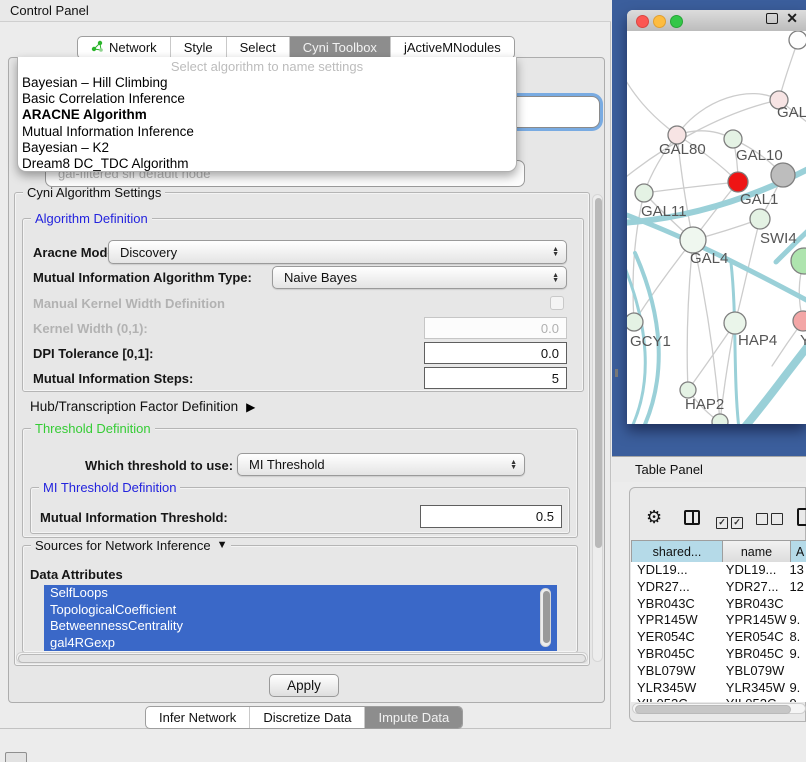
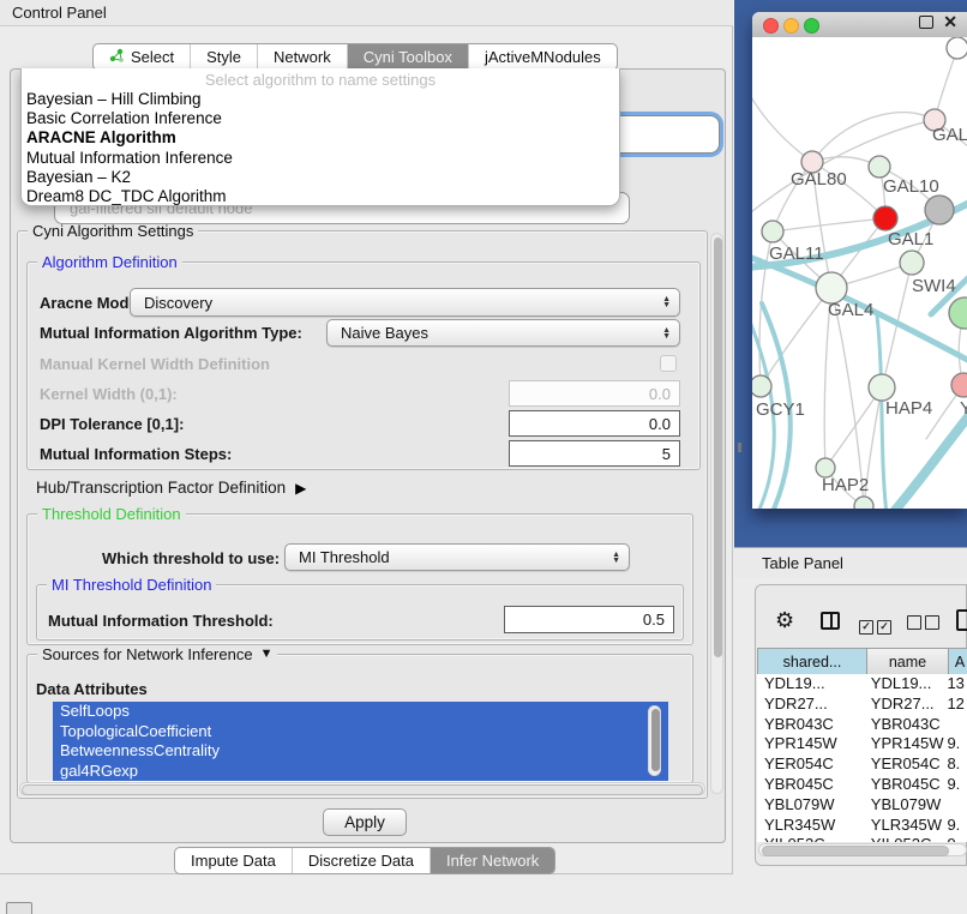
  GAL
  GAL80
  GAL10
  GAL1
  GAL11
  SWI4
  GAL4
  GCY1
  HAP4
  Y
  HAP2
  Control Panel
  ✕
- Network
+ Select
  Style
- Select
+ Network
  Cyni Toolbox
  jActiveMNodules
  Cyni Algorithm Settings
  Algorithm Definition
  Aracne Mod
  Discovery
  Mutual Information Algorithm Type:
  Naive Bayes
  Manual Kernel Width Definition
  Kernel Width (0,1):
  0.0
  DPI Tolerance [0,1]:
  0.0
  Mutual Information Steps:
  5
  Hub/Transcription Factor Definition
  ▶
  Threshold Definition
  Which threshold to use:
  MI Threshold
  MI Threshold Definition
  Mutual Information Threshold:
  0.5
  Sources for Network Inference
  ▼
  Data Attributes
  SelfLoops
  TopologicalCoefficient
  BetweennessCentrality
  gal4RGexp
  Apply
- Infer Network
+ Impute Data
  Discretize Data
- Impute Data
+ Infer Network
  gal-filtered sif default node
  Select algorithm to name settings
  Bayesian – Hill Climbing
  Basic Correlation Inference
  ARACNE Algorithm
  Mutual Information Inference
  Bayesian – K2
  Dream8 DC_TDC Algorithm
  Table Panel
  ⚙
  ✓ ✓
  shared...
  name
  A
  YDL19...
  YDL19...
  13
  YDR27...
  YDR27...
  12
  YBR043C
  YBR043C
  YPR145W
  YPR145W
  9.
  YER054C
  YER054C
  8.
  YBR045C
  YBR045C
  9.
  YBL079W
  YBL079W
  YLR345W
  YLR345W
  9.
